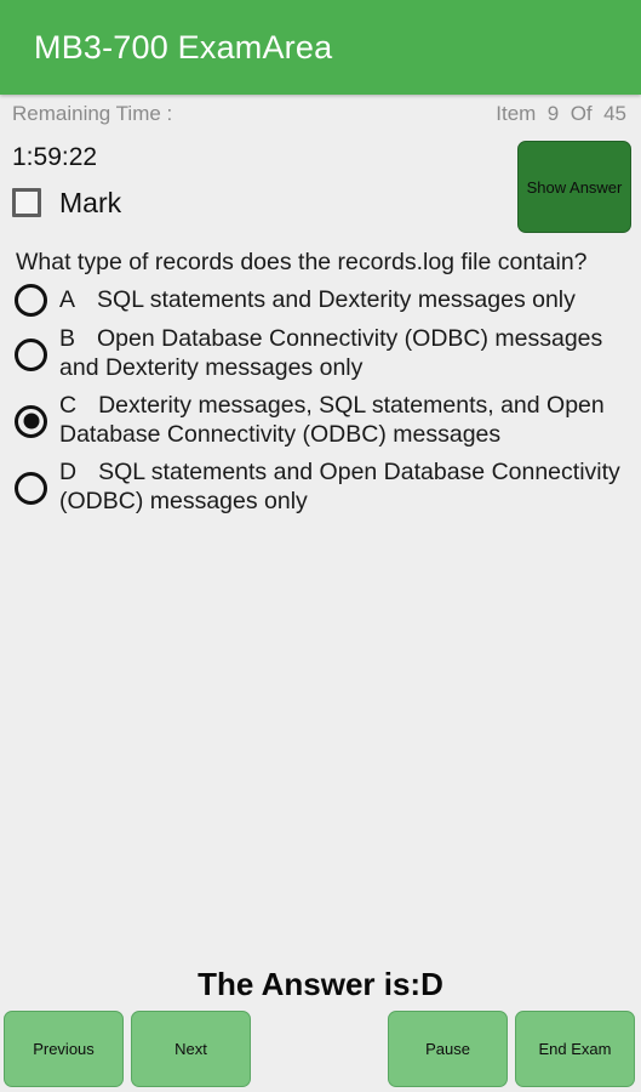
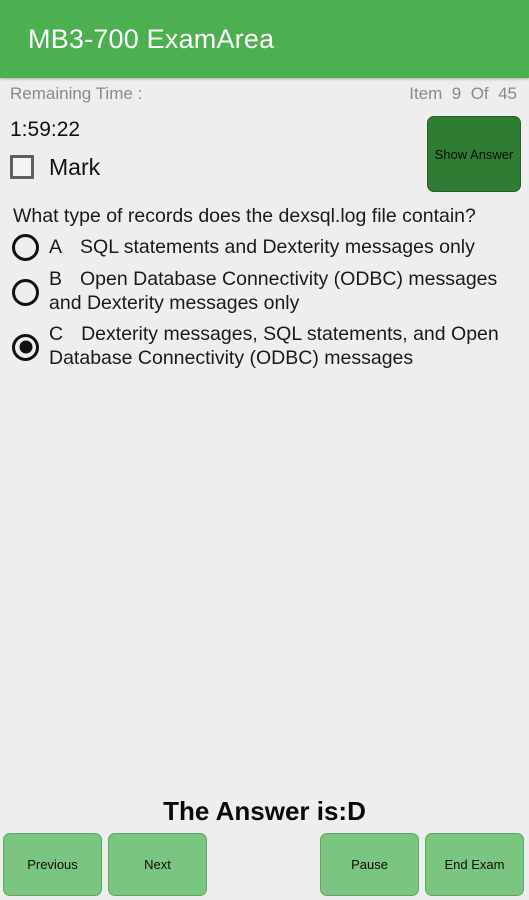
  MB3-700 ExamArea
  Remaining Time :
  Item 9 Of 45
  1:59:22
  Mark
  Show Answer
- What type of records does the records.log file contain?
+ What type of records does the dexsql.log file contain?
  A SQL statements and Dexterity messages only
  B Open Database Connectivity (ODBC) messages and Dexterity messages only
  C Dexterity messages, SQL statements, and Open Database Connectivity (ODBC) messages
- D SQL statements and Open Database Connectivity (ODBC) messages only
  The Answer is:D
  Previous
  Next
  Pause
  End Exam
